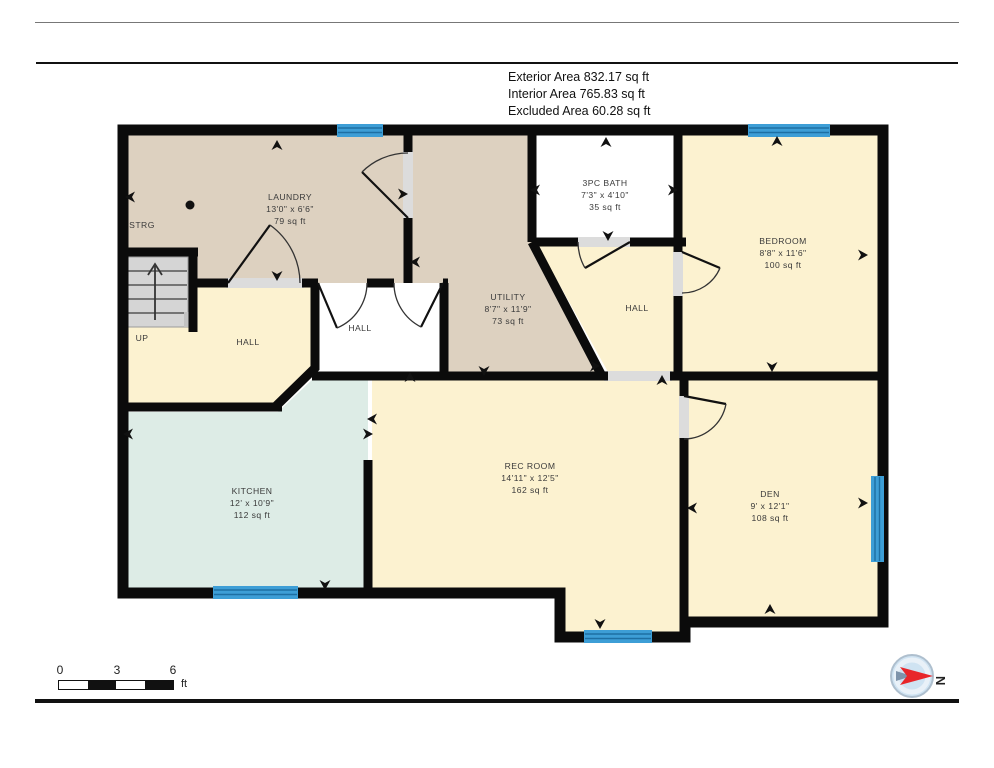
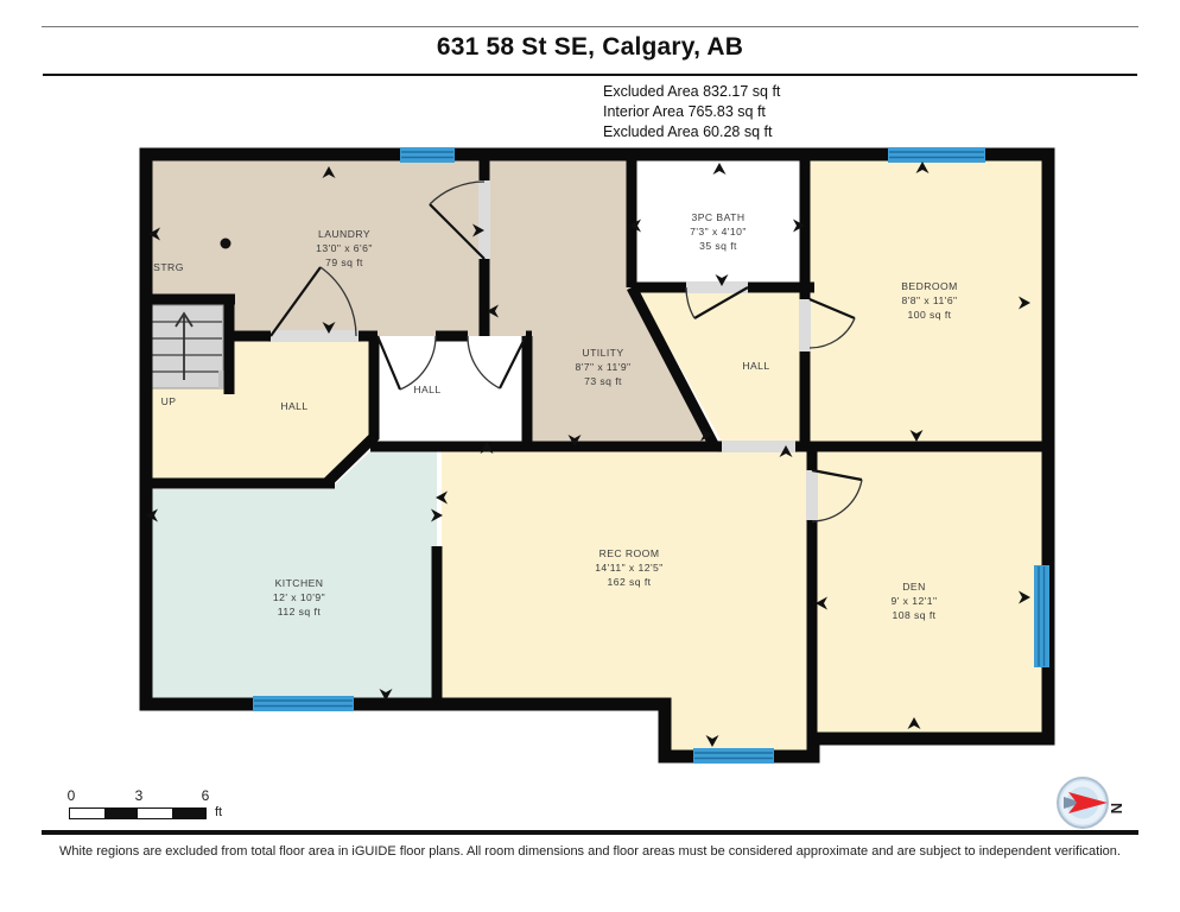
+ 631 58 St SE, Calgary, AB
- Exterior Area 832.17 sq ft
+ Excluded Area 832.17 sq ft
  Interior Area 765.83 sq ft
  Excluded Area 60.28 sq ft
  LAUNDRY
  13'0" x 6'6"
  79 sq ft
  STRG
  3PC BATH
  7'3" x 4'10"
  35 sq ft
  BEDROOM
  8'8" x 11'6"
  100 sq ft
  UTILITY
  8'7" x 11'9"
  73 sq ft
  HALL
  HALL
  HALL
  UP
  KITCHEN
  12' x 10'9"
  112 sq ft
  REC ROOM
  14'11" x 12'5"
  162 sq ft
  DEN
  9' x 12'1"
  108 sq ft
  0
  3
  6
  ft
+ White regions are excluded from total floor area in iGUIDE floor plans. All room dimensions and floor areas must be considered approximate and are subject to independent verification.
